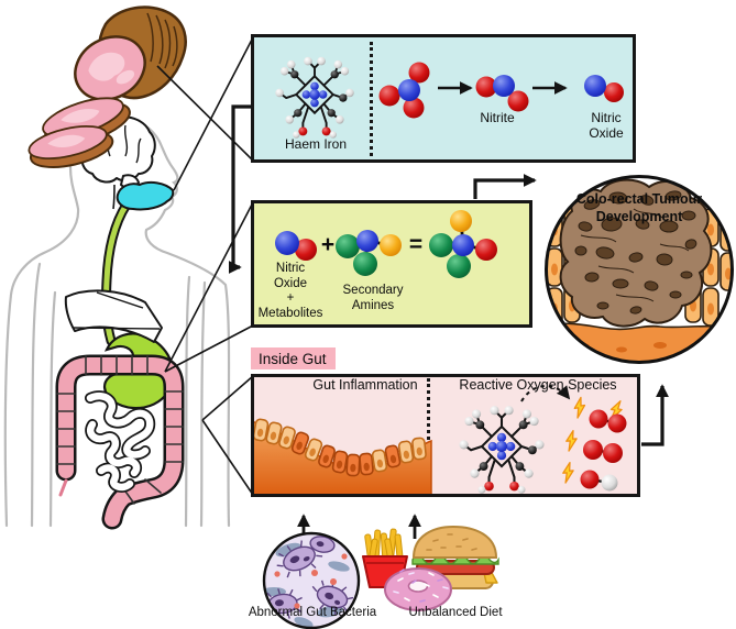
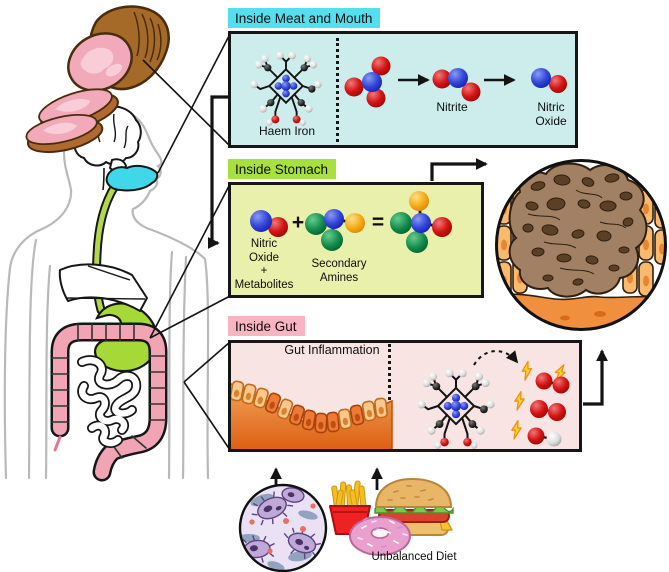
+ Inside Meat and Mouth
+ Inside Stomach
  Inside Gut
  Haem Iron
  Nitrite
  Nitric
  Oxide
  Nitric
  Oxide
  +
  Metabolites
  +
  Secondary
  Amines
  =
  Gut Inflammation
- Reactive Oxygen Species
- Colo-rectal Tumour
- Development
- Abnormal Gut Bacteria
  Unbalanced Diet
